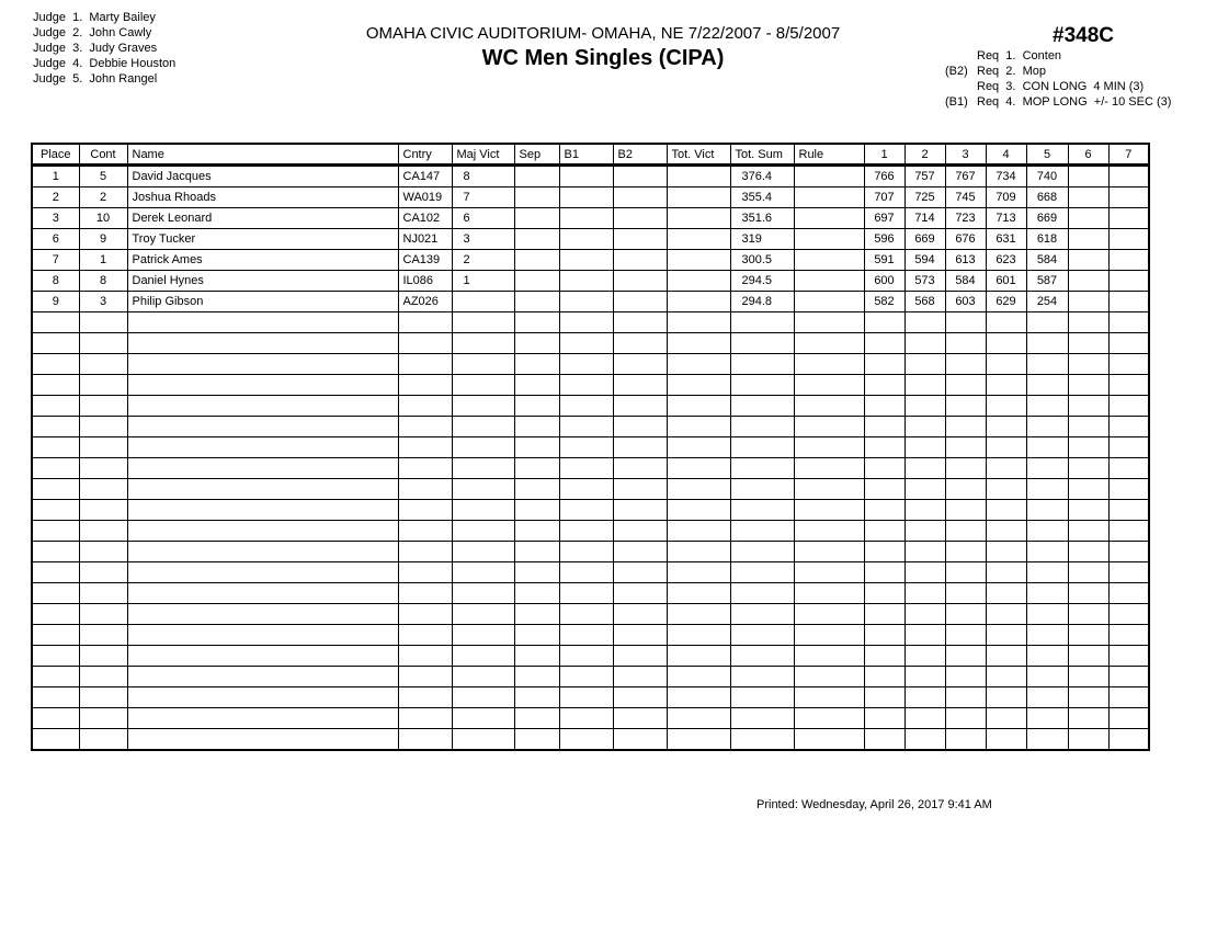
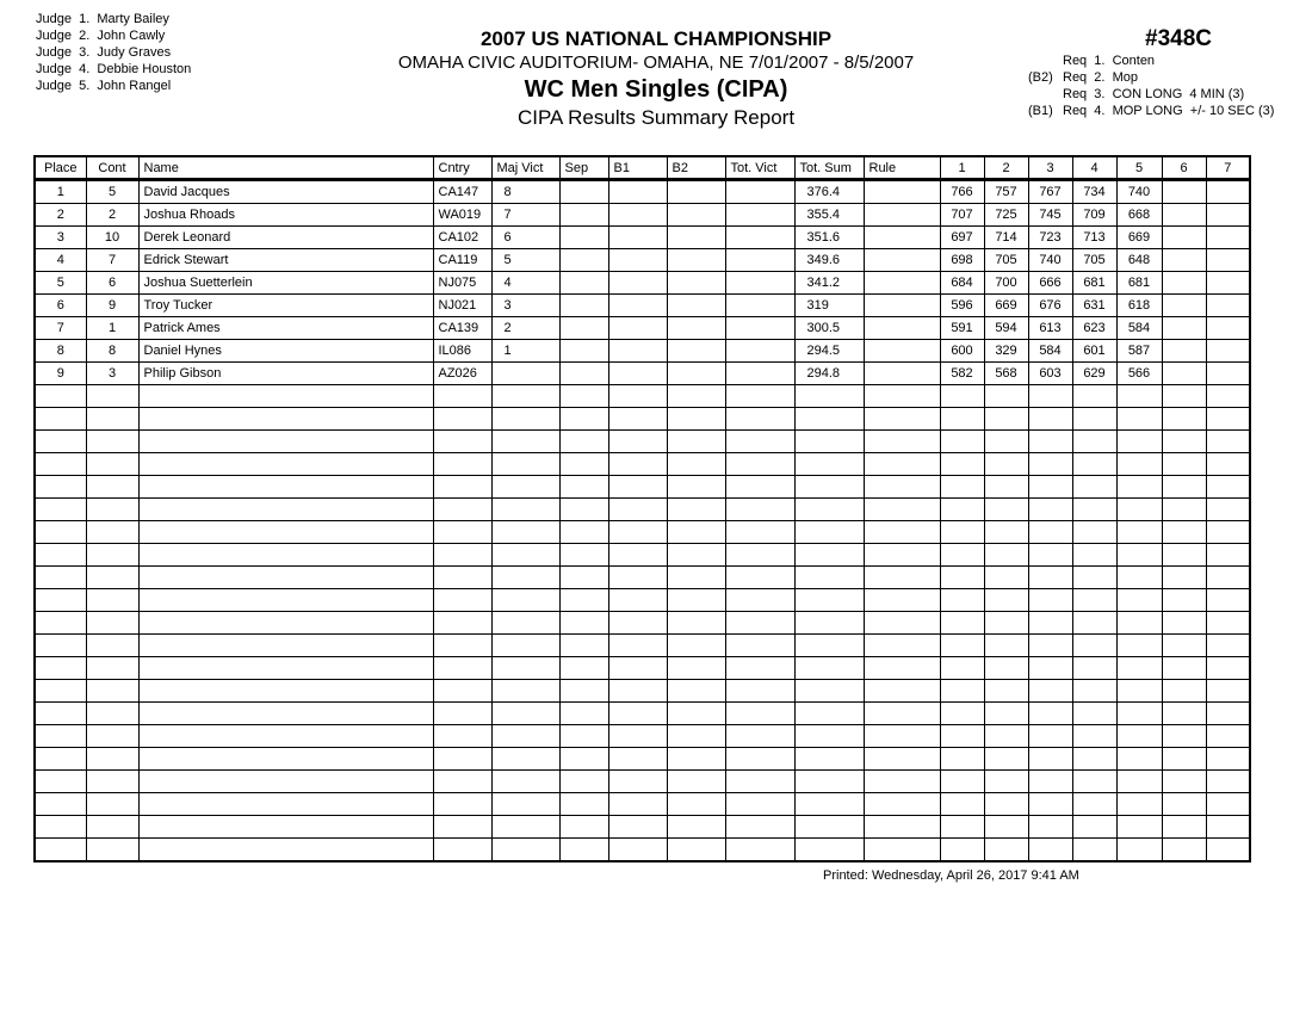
  Judge 1. Marty Bailey
  Judge 2. John Cawly
  Judge 3. Judy Graves
  Judge 4. Debbie Houston
  Judge 5. John Rangel
+ 2007 US NATIONAL CHAMPIONSHIP
- OMAHA CIVIC AUDITORIUM- OMAHA, NE 7/22/2007 - 8/5/2007
+ OMAHA CIVIC AUDITORIUM- OMAHA, NE 7/01/2007 - 8/5/2007
  WC Men Singles (CIPA)
+ CIPA Results Summary Report
  #348C
  Req 1. Conten
  (B2) Req 2. Mop
  Req 3. CON LONG 4 MIN (3)
  (B1) Req 4. MOP LONG +/- 10 SEC (3)
  Place	Cont	Name	Cntry	Maj Vict	Sep	B1	B2	Tot. Vict	Tot. Sum	Rule	1	2	3	4	5	6	7
  1	5	David Jacques	CA147	8					376.4		766	757	767	734	740
  2	2	Joshua Rhoads	WA019	7					355.4		707	725	745	709	668
  3	10	Derek Leonard	CA102	6					351.6		697	714	723	713	669
+ 4	7	Edrick Stewart	CA119	5					349.6		698	705	740	705	648
+ 5	6	Joshua Suetterlein	NJ075	4					341.2		684	700	666	681	681
  6	9	Troy Tucker	NJ021	3					319		596	669	676	631	618
  7	1	Patrick Ames	CA139	2					300.5		591	594	613	623	584
- 8	8	Daniel Hynes	IL086	1					294.5		600	573	584	601	587
+ 8	8	Daniel Hynes	IL086	1					294.5		600	329	584	601	587
- 9	3	Philip Gibson	AZ026						294.8		582	568	603	629	254
+ 9	3	Philip Gibson	AZ026						294.8		582	568	603	629	566
  Printed: Wednesday, April 26, 2017 9:41 AM
